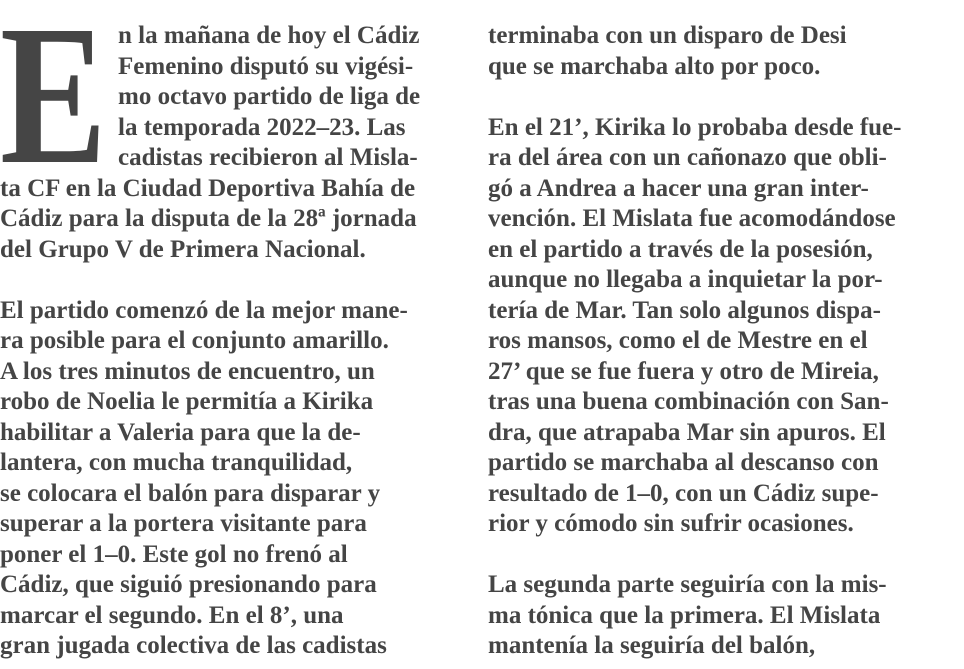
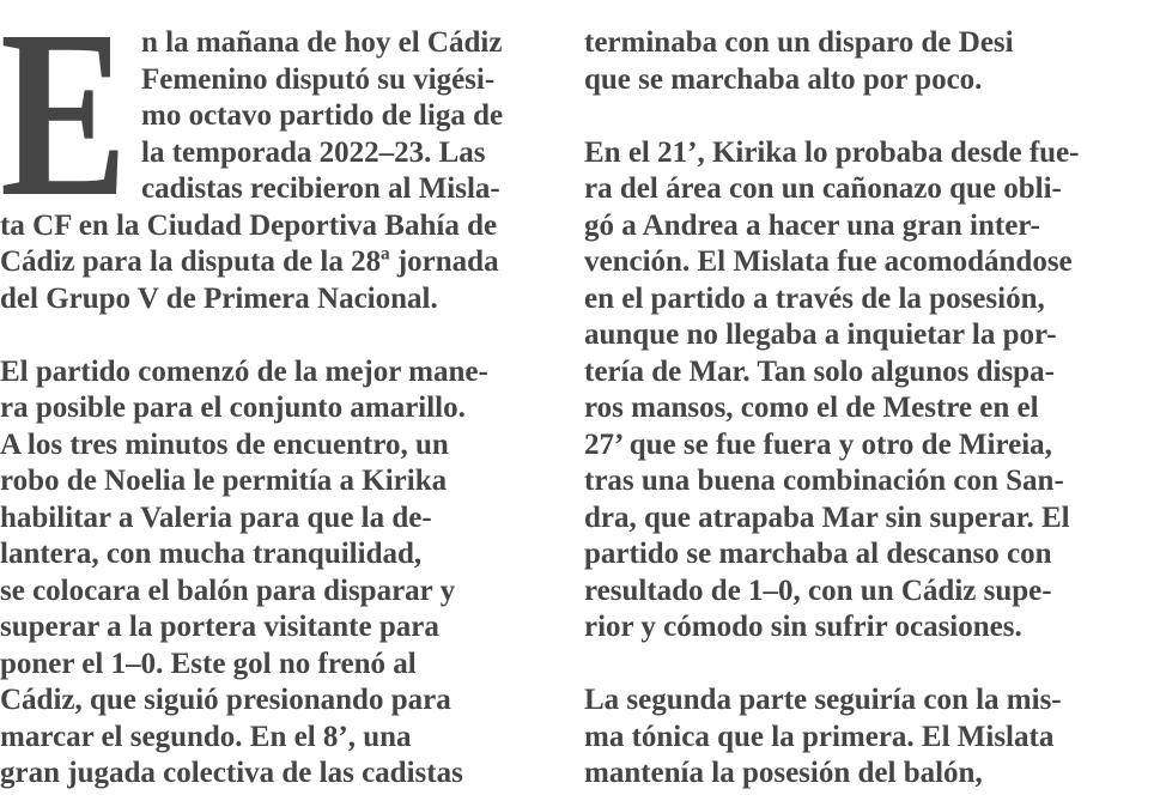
  E
  n la mañana de hoy el Cádiz
  Femenino disputó su vigési-
  mo octavo partido de liga de
  la temporada 2022–23. Las
  cadistas recibieron al Misla-
  ta CF en la Ciudad Deportiva Bahía de
  Cádiz para la disputa de la 28ª jornada
  del Grupo V de Primera Nacional.
  El partido comenzó de la mejor mane-
  ra posible para el conjunto amarillo.
  A los tres minutos de encuentro, un
  robo de Noelia le permitía a Kirika
  habilitar a Valeria para que la de-
  lantera, con mucha tranquilidad,
  se colocara el balón para disparar y
  superar a la portera visitante para
  poner el 1–0. Este gol no frenó al
  Cádiz, que siguió presionando para
  marcar el segundo. En el 8’, una
  gran jugada colectiva de las cadistas
  terminaba con un disparo de Desi
  que se marchaba alto por poco.
  En el 21’, Kirika lo probaba desde fue-
  ra del área con un cañonazo que obli-
  gó a Andrea a hacer una gran inter-
  vención. El Mislata fue acomodándose
  en el partido a través de la posesión,
  aunque no llegaba a inquietar la por-
  tería de Mar. Tan solo algunos dispa-
  ros mansos, como el de Mestre en el
  27’ que se fue fuera y otro de Mireia,
  tras una buena combinación con San-
- dra, que atrapaba Mar sin apuros. El
+ dra, que atrapaba Mar sin superar. El
  partido se marchaba al descanso con
  resultado de 1–0, con un Cádiz supe-
  rior y cómodo sin sufrir ocasiones.
  La segunda parte seguiría con la mis-
  ma tónica que la primera. El Mislata
- mantenía la seguiría del balón,
+ mantenía la posesión del balón,
